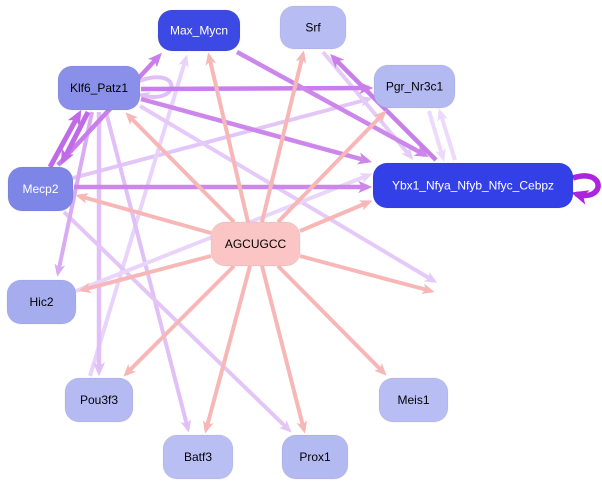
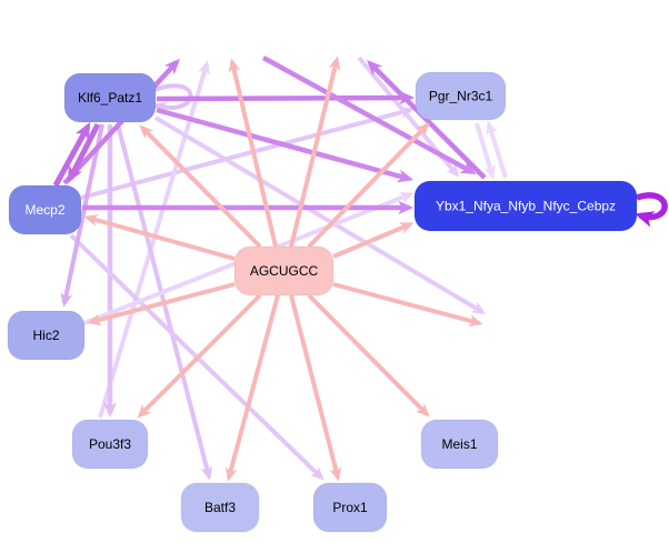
- Max_Mycn
- Srf
  Klf6_Patz1
  Pgr_Nr3c1
  Mecp2
  Ybx1_Nfya_Nfyb_Nfyc_Cebpz
  AGCUGCC
  Hic2
  Pou3f3
  Meis1
  Batf3
  Prox1
